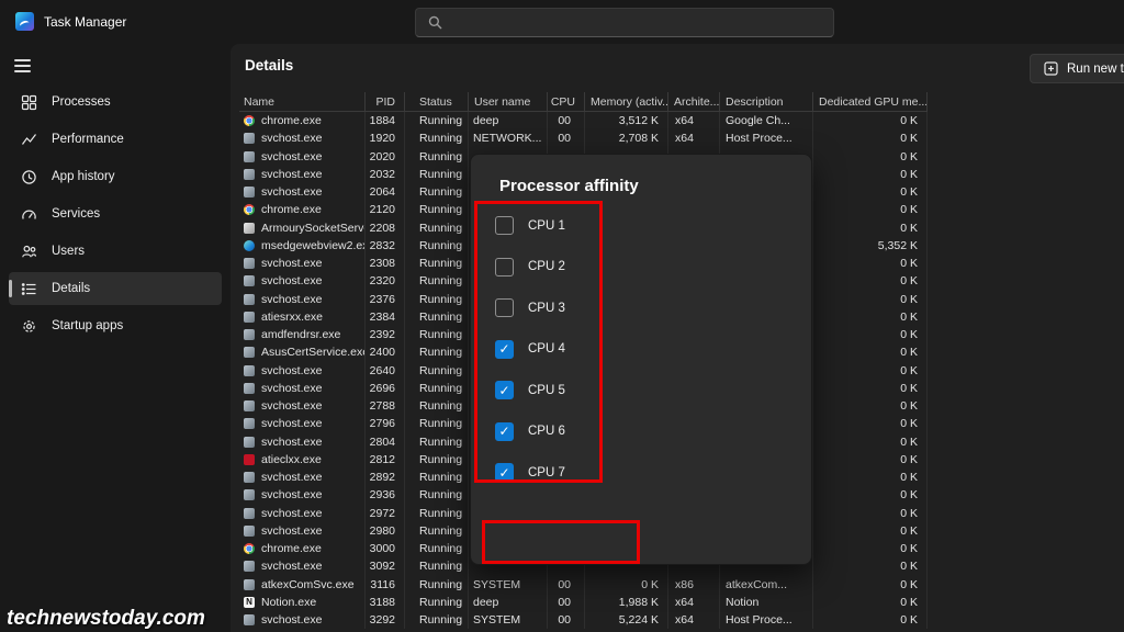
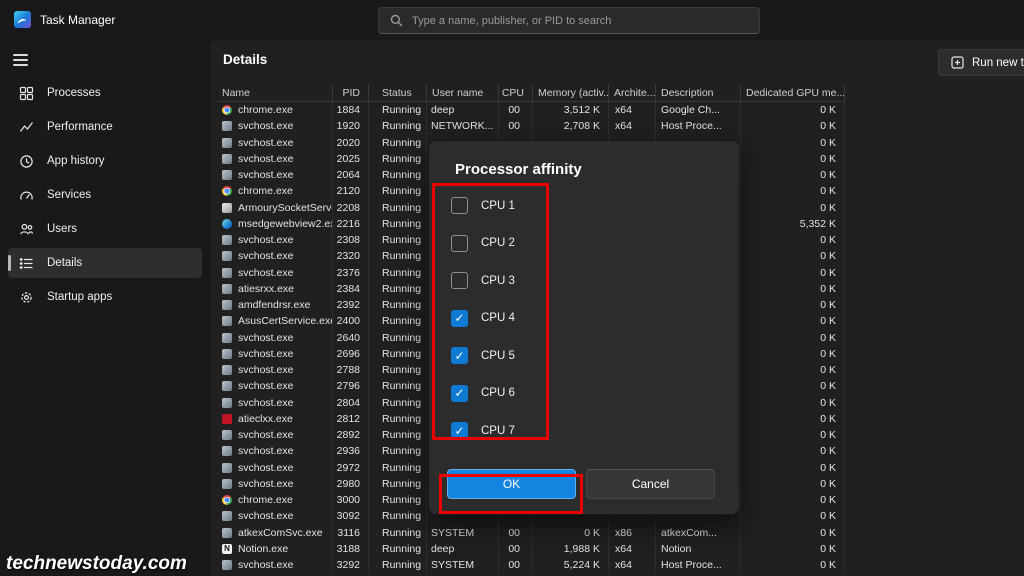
  Task Manager
+ Type a name, publisher, or PID to search
  Processes
  Performance
  App history
  Services
  Users
  Details
  Startup apps
  Details
  Run new t
  Name
  PID
  Status
  User name
  CPU
  Memory (activ..
  Archite...
  Description
  Dedicated GPU me...
  chrome.exe
  1884
  Running
  deep
  00
  3,512 K
  x64
  Google Ch...
  0 K
  svchost.exe
  1920
  Running
  NETWORK...
  00
  2,708 K
  x64
  Host Proce...
  0 K
  svchost.exe
  2020
  Running
  0 K
  svchost.exe
- 2032
+ 2025
  Running
  0 K
  svchost.exe
  2064
  Running
  0 K
  chrome.exe
  2120
  Running
  0 K
  ArmourySocketServ
  2208
  Running
  0 K
  msedgewebview2.e
- 2832
+ 2216
  Running
  5,352 K
  svchost.exe
  2308
  Running
  0 K
  svchost.exe
  2320
  Running
  0 K
  svchost.exe
  2376
  Running
  0 K
  atiesrxx.exe
  2384
  Running
  0 K
  amdfendrsr.exe
  2392
  Running
  0 K
  AsusCertService.ex
  2400
  Running
  0 K
  svchost.exe
  2640
  Running
  0 K
  svchost.exe
  2696
  Running
  0 K
  svchost.exe
  2788
  Running
  0 K
  svchost.exe
  2796
  Running
  0 K
  svchost.exe
  2804
  Running
  0 K
  atieclxx.exe
  2812
  Running
  0 K
  svchost.exe
  2892
  Running
  0 K
  svchost.exe
  2936
  Running
  0 K
  svchost.exe
  2972
  Running
  0 K
  svchost.exe
  2980
  Running
  0 K
  chrome.exe
  3000
  Running
  0 K
  svchost.exe
  3092
  Running
  0 K
  atkexComSvc.exe
  3116
  Running
  SYSTEM
  00
  0 K
  x86
  atkexCom...
  0 K
  Notion.exe
  3188
  Running
  deep
  00
  1,988 K
  x64
  Notion
  0 K
  svchost.exe
  3292
  Running
  SYSTEM
  00
  5,224 K
  x64
  Host Proce...
  0 K
  Processor affinity
  CPU 1
  CPU 2
  CPU 3
  ✓
  CPU 4
  ✓
  CPU 5
  ✓
  CPU 6
  ✓
  CPU 7
+ OK
+ Cancel
  technewstoday.com
